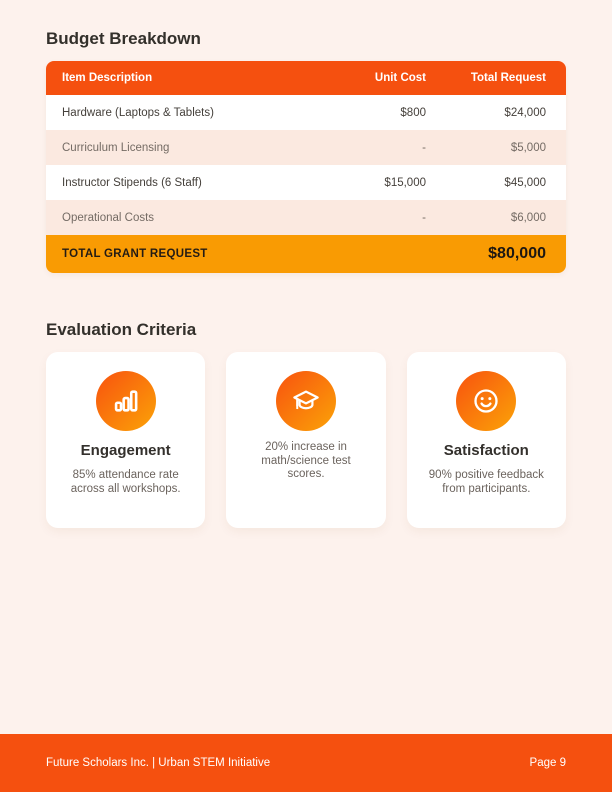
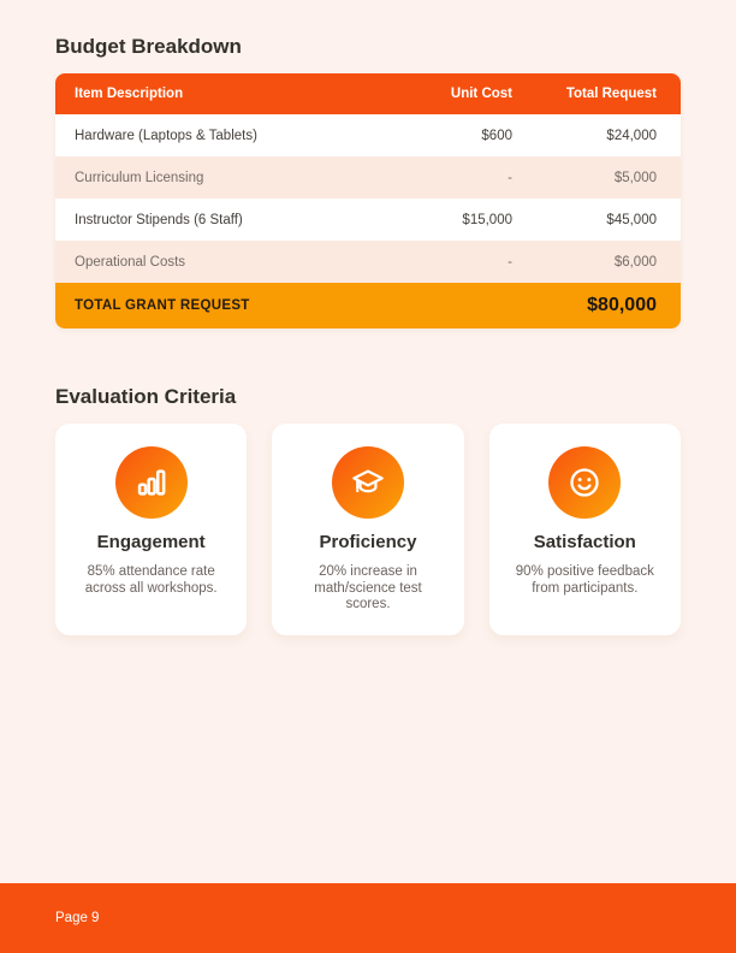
  Budget Breakdown
  Item Description
  Unit Cost
  Total Request
  Hardware (Laptops & Tablets)
- $800
+ $600
  $24,000
  Curriculum Licensing
  -
  $5,000
  Instructor Stipends (6 Staff)
  $15,000
  $45,000
  Operational Costs
  -
  $6,000
  TOTAL GRANT REQUEST
  $80,000
  Evaluation Criteria
  Engagement
  85% attendance rate across all workshops.
+ Proficiency
  20% increase in math/science test scores.
  Satisfaction
  90% positive feedback from participants.
- Future Scholars Inc. | Urban STEM Initiative
  Page 9
